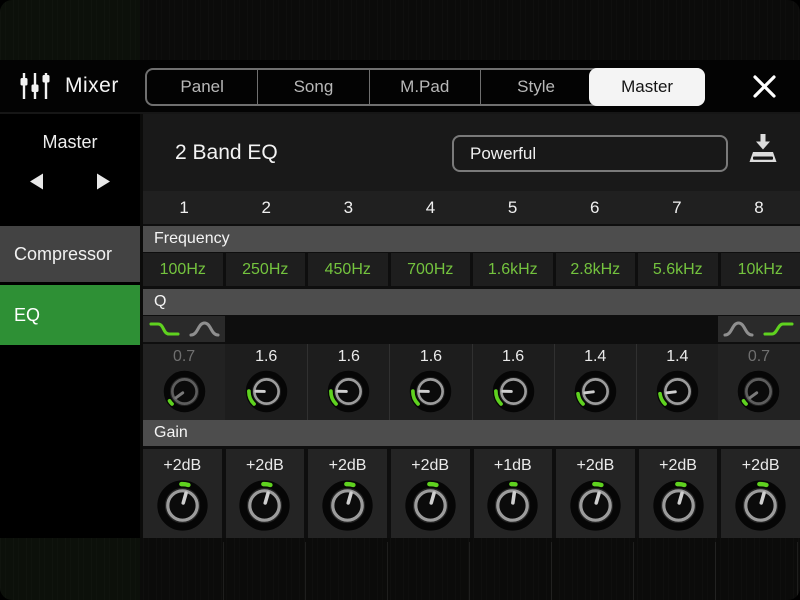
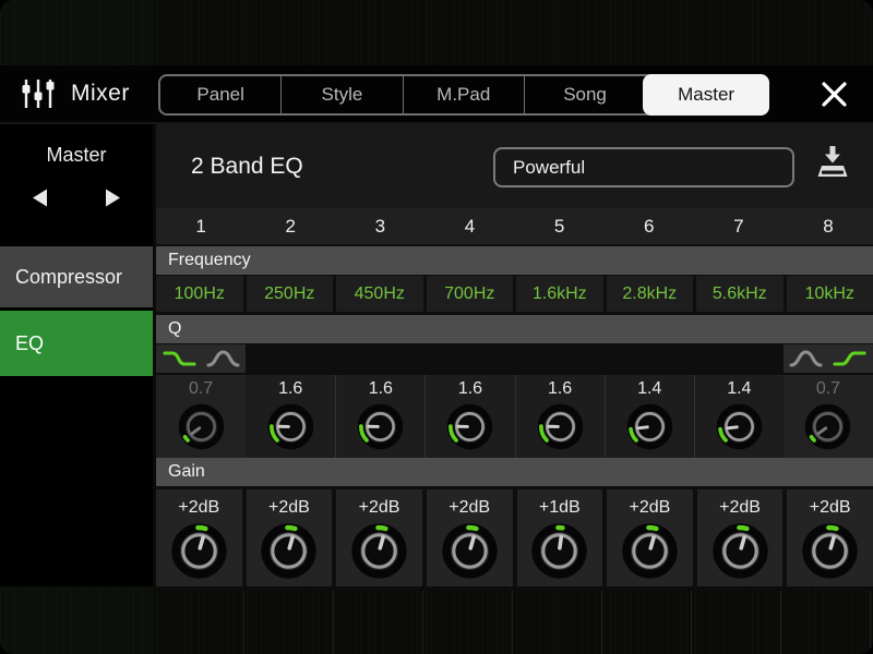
  Mixer
  Panel
- Song
+ Style
  M.Pad
- Style
+ Song
  Master
  Master
  Compressor
  EQ
  2 Band EQ
  Powerful
  1
  2
  3
  4
  5
  6
  7
  8
  Frequency
  100Hz
  250Hz
  450Hz
  700Hz
  1.6kHz
  2.8kHz
  5.6kHz
  10kHz
  Q
  0.7
  1.6
  1.6
  1.6
  1.6
  1.4
  1.4
  0.7
  Gain
  +2dB
  +2dB
  +2dB
  +2dB
  +1dB
  +2dB
  +2dB
  +2dB
